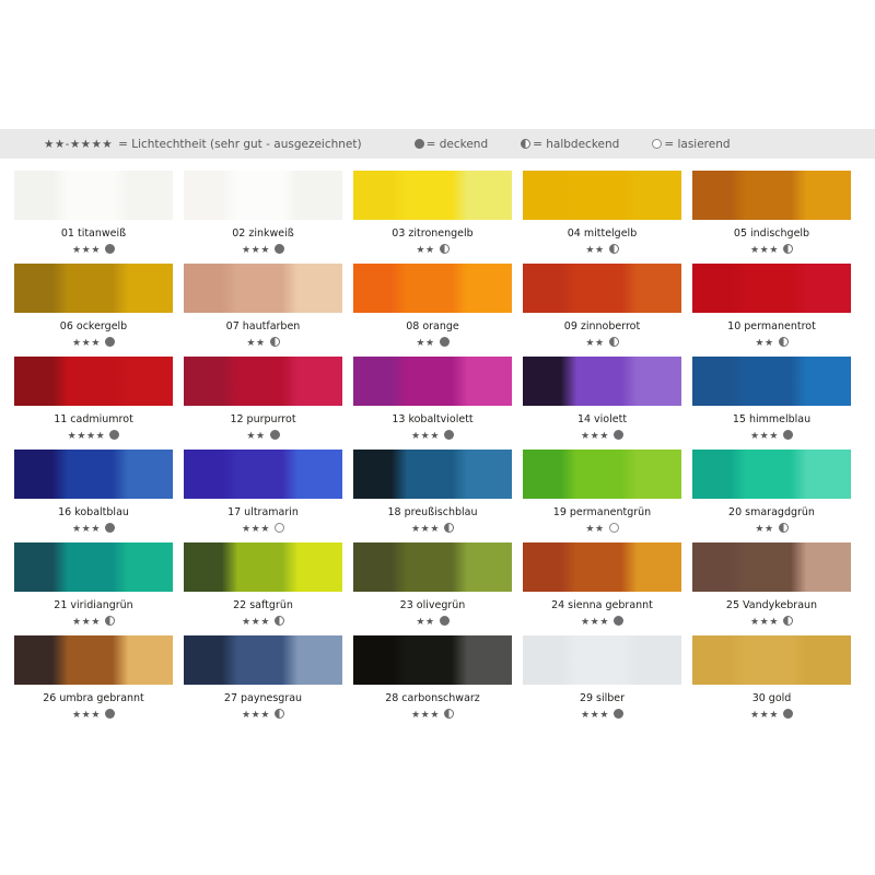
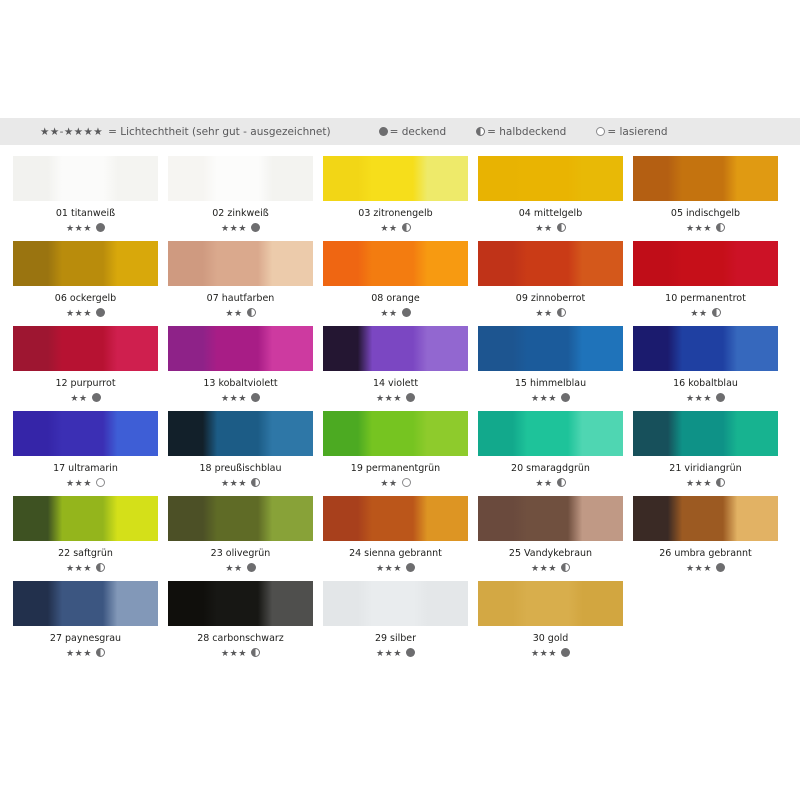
  ★★-★★★★
  = Lichtechtheit (sehr gut - ausgezeichnet)
  = deckend
  = halbdeckend
  = lasierend
  01 titanweiß
  ★★★
  02 zinkweiß
  ★★★
  03 zitronengelb
  ★★
  04 mittelgelb
  ★★
  05 indischgelb
  ★★★
  06 ockergelb
  ★★★
  07 hautfarben
  ★★
  08 orange
  ★★
  09 zinnoberrot
  ★★
  10 permanentrot
  ★★
- 11 cadmiumrot
- ★★★★
  12 purpurrot
  ★★
  13 kobaltviolett
  ★★★
  14 violett
  ★★★
  15 himmelblau
  ★★★
  16 kobaltblau
  ★★★
  17 ultramarin
  ★★★
  18 preußischblau
  ★★★
  19 permanentgrün
  ★★
  20 smaragdgrün
  ★★
  21 viridiangrün
  ★★★
  22 saftgrün
  ★★★
  23 olivegrün
  ★★
  24 sienna gebrannt
  ★★★
  25 Vandykebraun
  ★★★
  26 umbra gebrannt
  ★★★
  27 paynesgrau
  ★★★
  28 carbonschwarz
  ★★★
  29 silber
  ★★★
  30 gold
  ★★★
